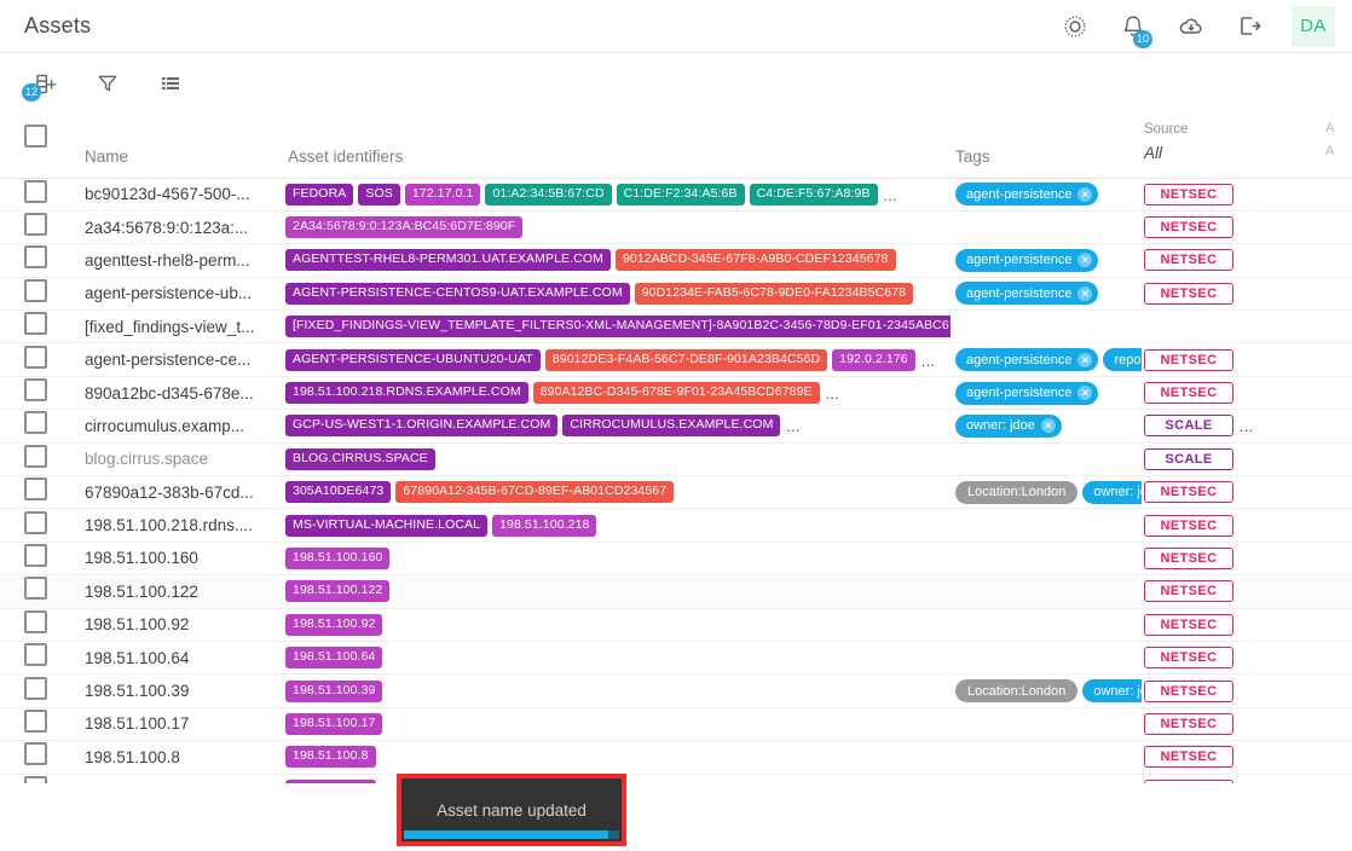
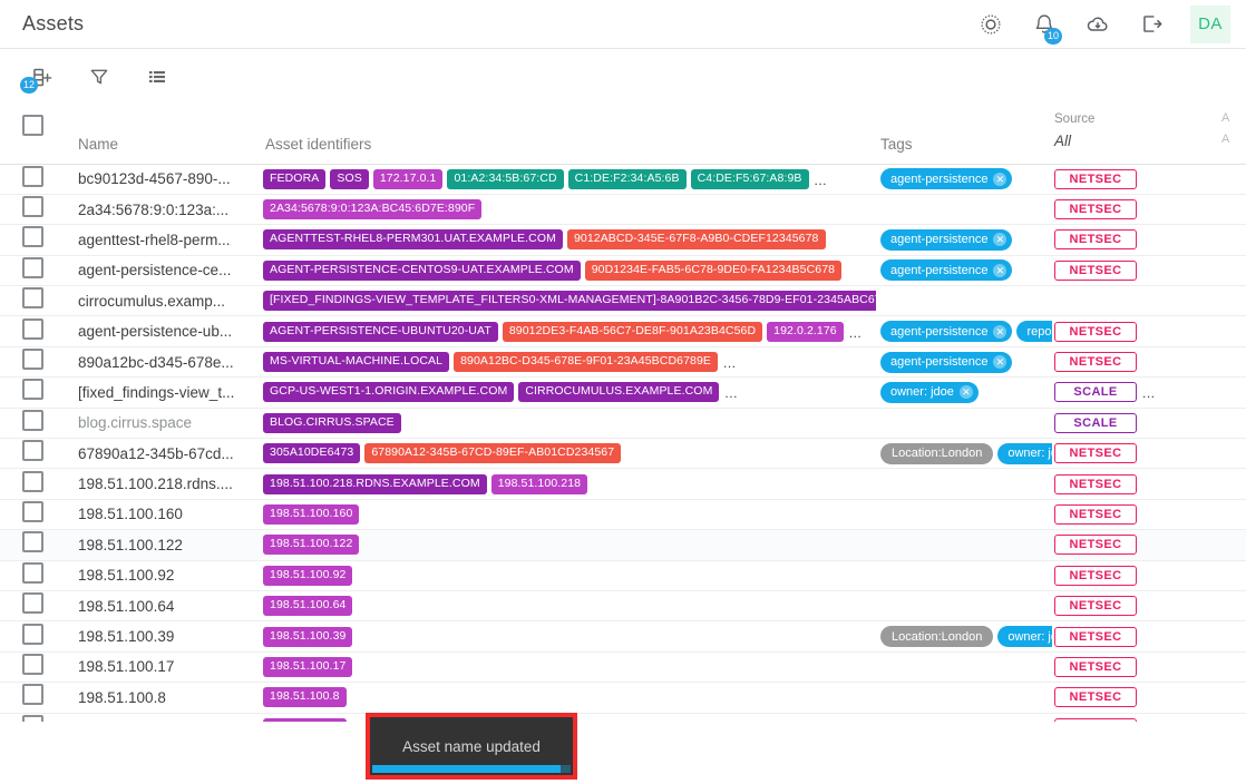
  Assets
  10
  DA
  12
  	Name	Asset identifiers	Tags	Source All	A A
- 	bc90123d-4567-500-...	FEDORA SOS 172.17.0.1 01:A2:34:5B:67:CD C1:DE:F2:34:A5:6B C4:DE:F5:67:A8:9B ...	agent-persistence ✕	NETSEC
+ 	bc90123d-4567-890-...	FEDORA SOS 172.17.0.1 01:A2:34:5B:67:CD C1:DE:F2:34:A5:6B C4:DE:F5:67:A8:9B ...	agent-persistence ✕	NETSEC
  	2a34:5678:9:0:123a:...	2A34:5678:9:0:123A:BC45:6D7E:890F		NETSEC
  	agenttest-rhel8-perm...	AGENTTEST-RHEL8-PERM301.UAT.EXAMPLE.COM 9012ABCD-345E-67F8-A9B0-CDEF12345678	agent-persistence ✕	NETSEC
- 	agent-persistence-ub...	AGENT-PERSISTENCE-CENTOS9-UAT.EXAMPLE.COM 90D1234E-FAB5-6C78-9DE0-FA1234B5C678	agent-persistence ✕	NETSEC
+ 	agent-persistence-ce...	AGENT-PERSISTENCE-CENTOS9-UAT.EXAMPLE.COM 90D1234E-FAB5-6C78-9DE0-FA1234B5C678	agent-persistence ✕	NETSEC
- 	[fixed_findings-view_t...	[FIXED_FINDINGS-VIEW_TEMPLATE_FILTERS0-XML-MANAGEMENT]-8A901B2C-3456-78D9-EF01-2345ABC6
+ 	cirrocumulus.examp...	[FIXED_FINDINGS-VIEW_TEMPLATE_FILTERS0-XML-MANAGEMENT]-8A901B2C-3456-78D9-EF01-2345ABC6
- 	agent-persistence-ce...	AGENT-PERSISTENCE-UBUNTU20-UAT 89012DE3-F4AB-56C7-DE8F-901A23B4C56D 192.0.2.176 ...	agent-persistence ✕ repo	NETSEC
+ 	agent-persistence-ub...	AGENT-PERSISTENCE-UBUNTU20-UAT 89012DE3-F4AB-56C7-DE8F-901A23B4C56D 192.0.2.176 ...	agent-persistence ✕ repo	NETSEC
- 	890a12bc-d345-678e...	198.51.100.218.RDNS.EXAMPLE.COM 890A12BC-D345-678E-9F01-23A45BCD6789E ...	agent-persistence ✕	NETSEC
+ 	890a12bc-d345-678e...	MS-VIRTUAL-MACHINE.LOCAL 890A12BC-D345-678E-9F01-23A45BCD6789E ...	agent-persistence ✕	NETSEC
- 	cirrocumulus.examp...	GCP-US-WEST1-1.ORIGIN.EXAMPLE.COM CIRROCUMULUS.EXAMPLE.COM ...	owner: jdoe ✕	SCALE ...
+ 	[fixed_findings-view_t...	GCP-US-WEST1-1.ORIGIN.EXAMPLE.COM CIRROCUMULUS.EXAMPLE.COM ...	owner: jdoe ✕	SCALE ...
  	blog.cirrus.space	BLOG.CIRRUS.SPACE		SCALE
- 	67890a12-383b-67cd...	305A10DE6473 67890A12-345B-67CD-89EF-AB01CD234567	Location:London owner: j	NETSEC
+ 	67890a12-345b-67cd...	305A10DE6473 67890A12-345B-67CD-89EF-AB01CD234567	Location:London owner: j	NETSEC
- 	198.51.100.218.rdns....	MS-VIRTUAL-MACHINE.LOCAL 198.51.100.218		NETSEC
+ 	198.51.100.218.rdns....	198.51.100.218.RDNS.EXAMPLE.COM 198.51.100.218		NETSEC
  	198.51.100.160	198.51.100.160		NETSEC
  	198.51.100.122	198.51.100.122		NETSEC
  	198.51.100.92	198.51.100.92		NETSEC
  	198.51.100.64	198.51.100.64		NETSEC
  	198.51.100.39	198.51.100.39	Location:London owner: j	NETSEC
  	198.51.100.17	198.51.100.17		NETSEC
  	198.51.100.8	198.51.100.8		NETSEC
  Asset name updated
